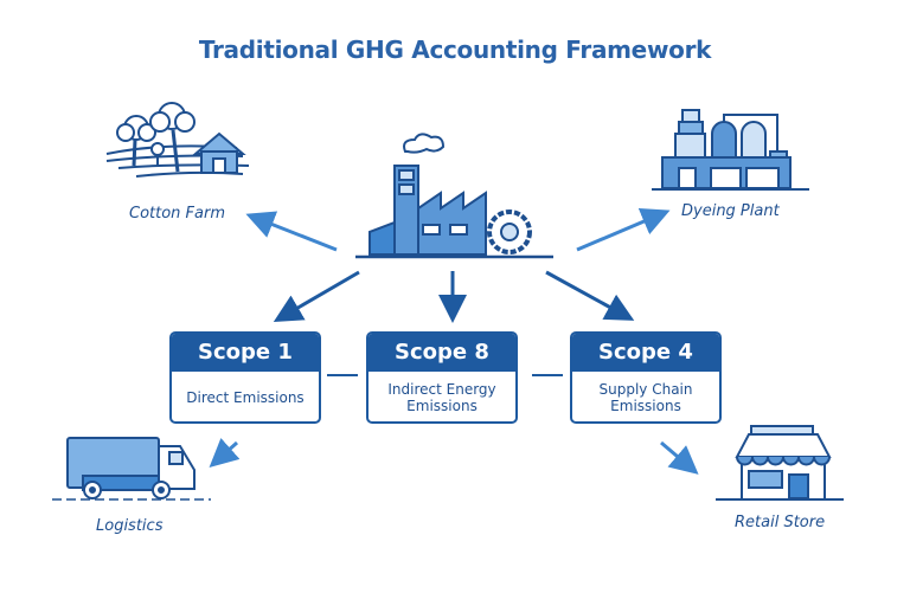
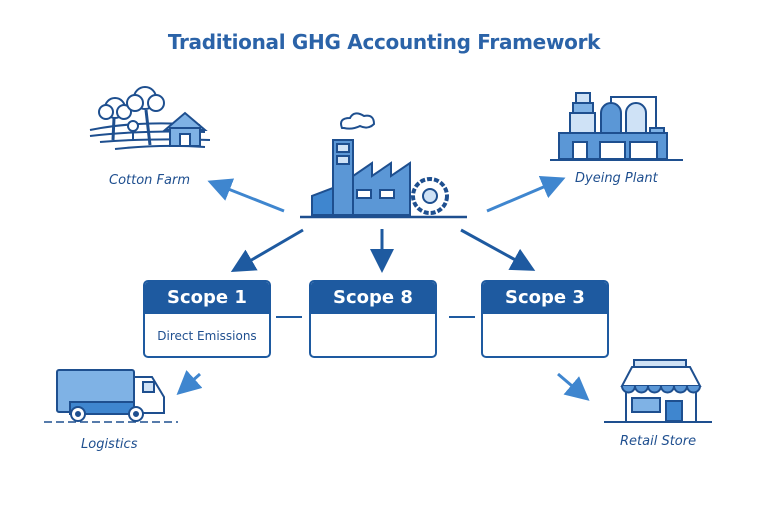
  Traditional GHG Accounting Framework
  Cotton Farm
  Dyeing Plant
  Logistics
  Retail Store
  Scope 1
  Direct Emissions
  Scope 8
- Indirect Energy Emissions
- Scope 4
+ Scope 3
- Supply Chain Emissions
